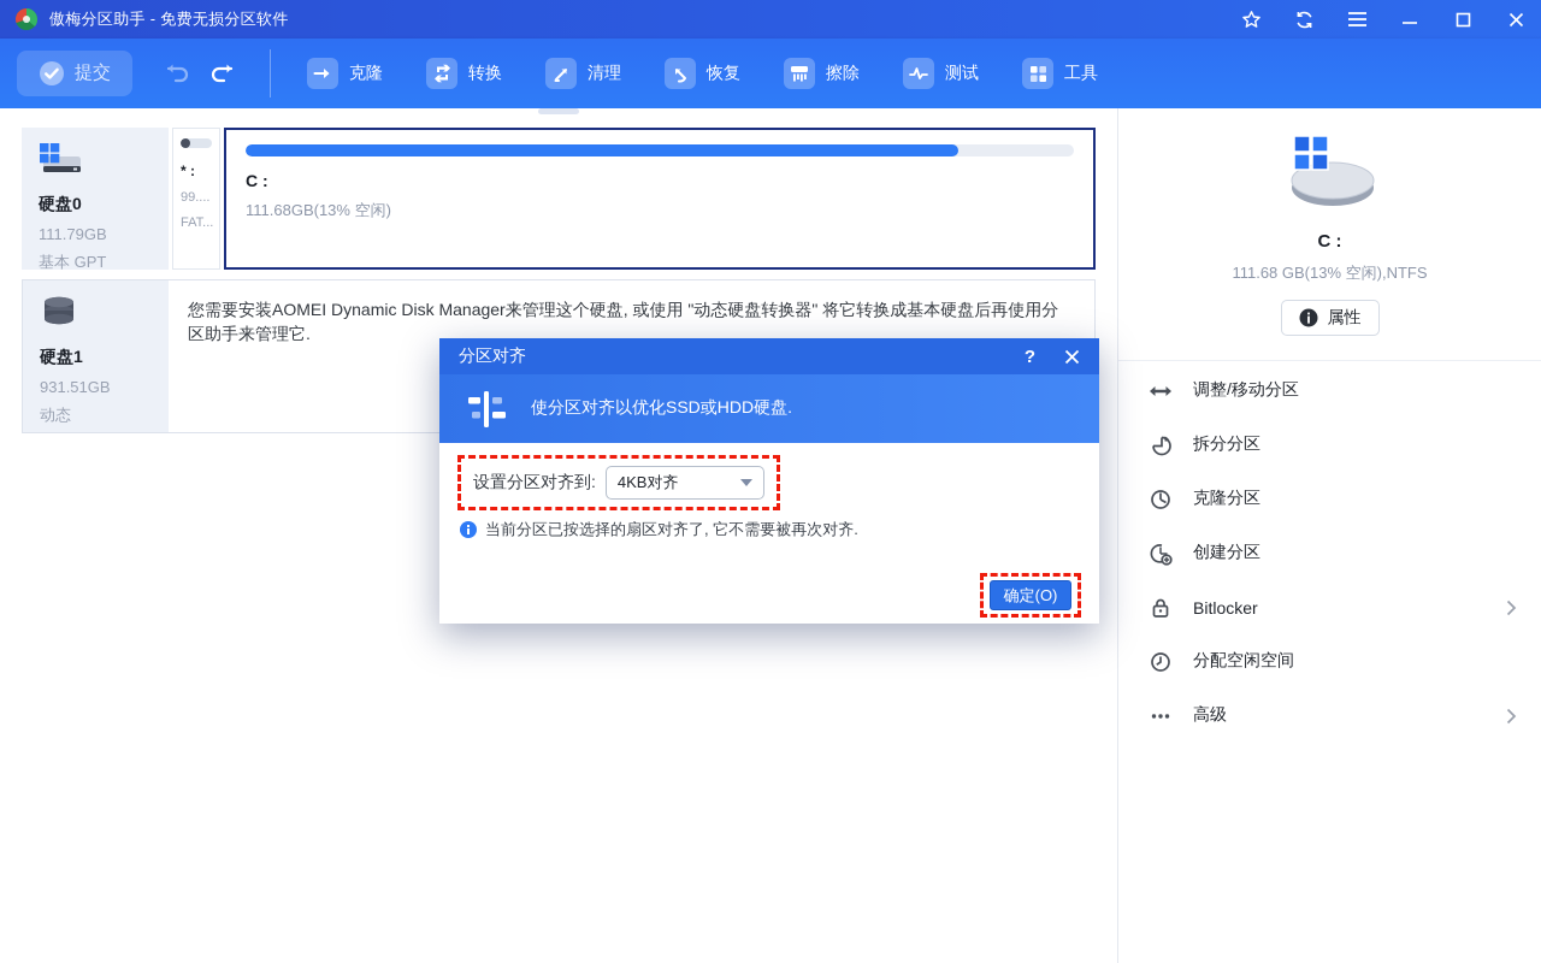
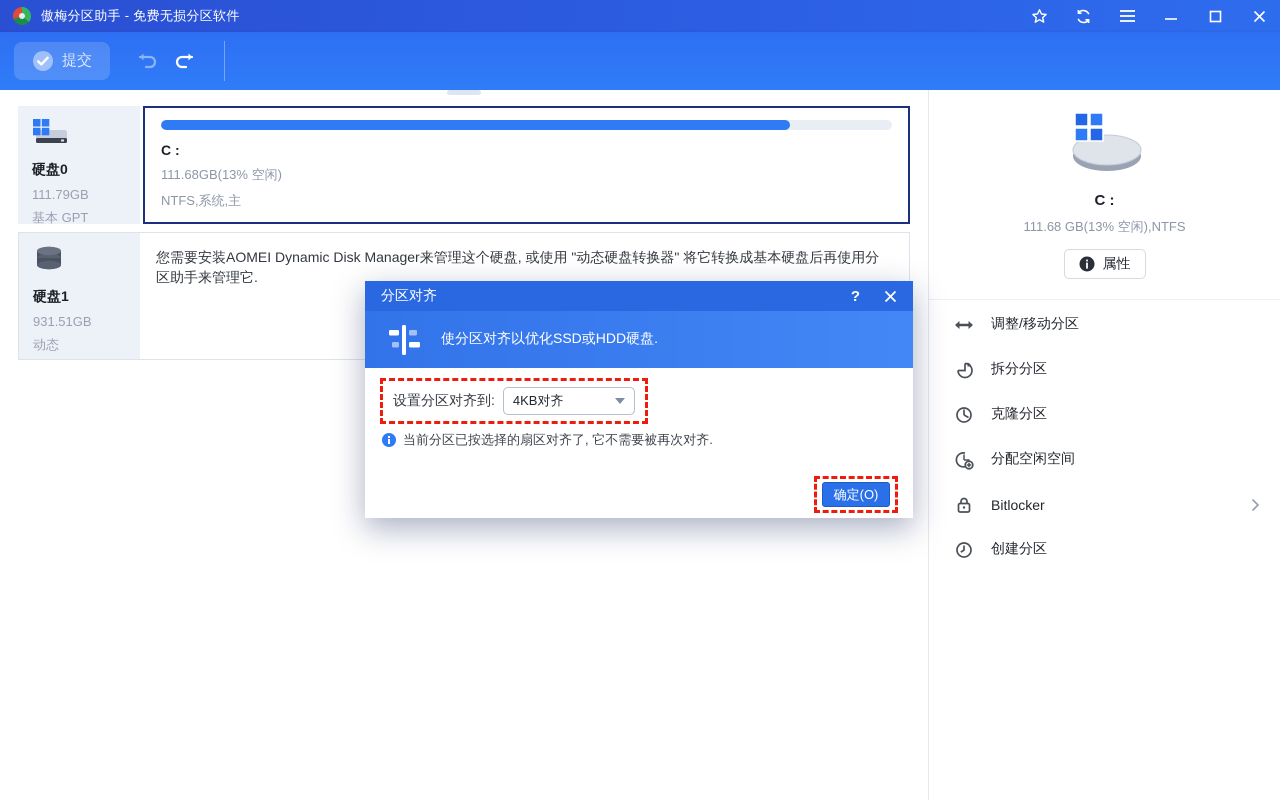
  傲梅分区助手 - 免费无损分区软件
  提交
- 克隆
- 转换
- 清理
- 恢复
- 擦除
- 测试
- 工具
  硬盘0
  111.79GB
  基本 GPT
- * :
- 99....
- FAT...
  C :
  111.68GB(13% 空闲)
+ NTFS,系统,主
  硬盘1
  931.51GB
  动态
  您需要安装AOMEI Dynamic Disk Manager来管理这个硬盘, 或使用 "动态硬盘转换器" 将它转换成基本硬盘后再使用分区助手来管理它.
  分区对齐
  ?
  使分区对齐以优化SSD或HDD硬盘.
  设置分区对齐到:
  4KB对齐
  当前分区已按选择的扇区对齐了, 它不需要被再次对齐.
  确定(O)
  C :
  111.68 GB(13% 空闲),NTFS
  属性
  调整/移动分区
  拆分分区
  克隆分区
- 创建分区
+ 分配空闲空间
  Bitlocker
- 分配空闲空间
+ 创建分区
- 高级
